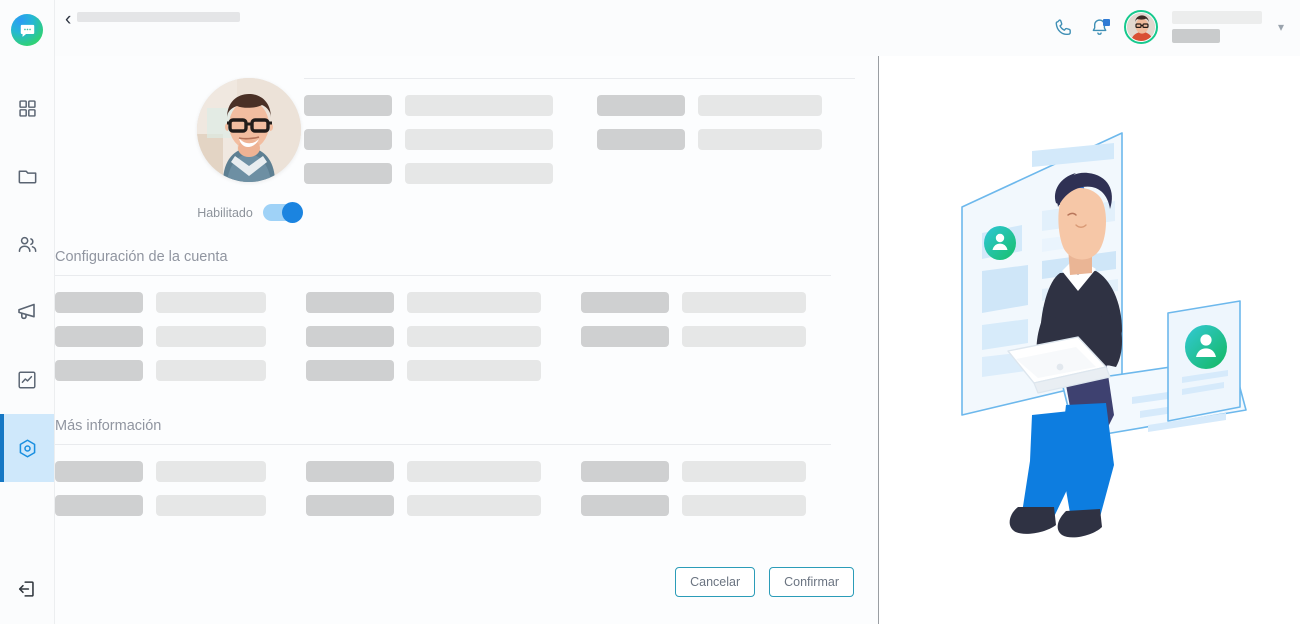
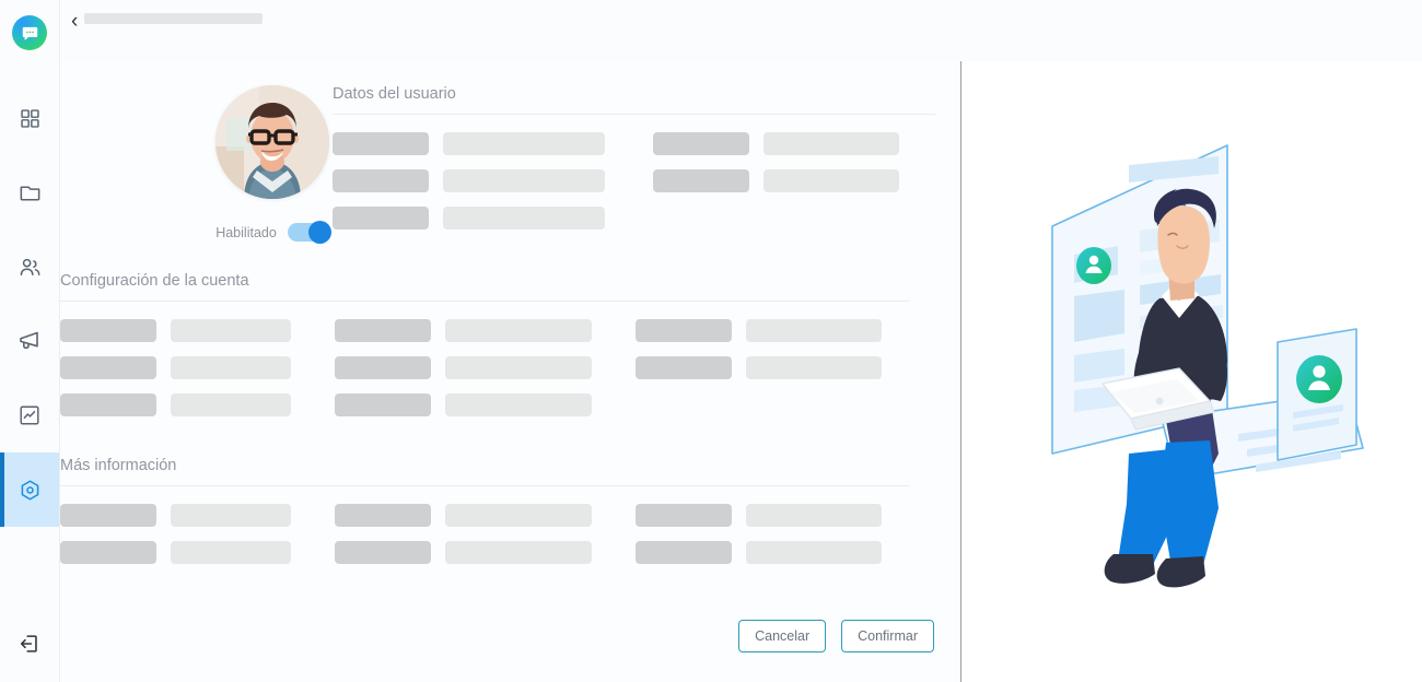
  Habilitado
+ Datos del usuario
  Configuración de la cuenta
  Más información
  Cancelar
  Confirmar
  ‹
- ▾
